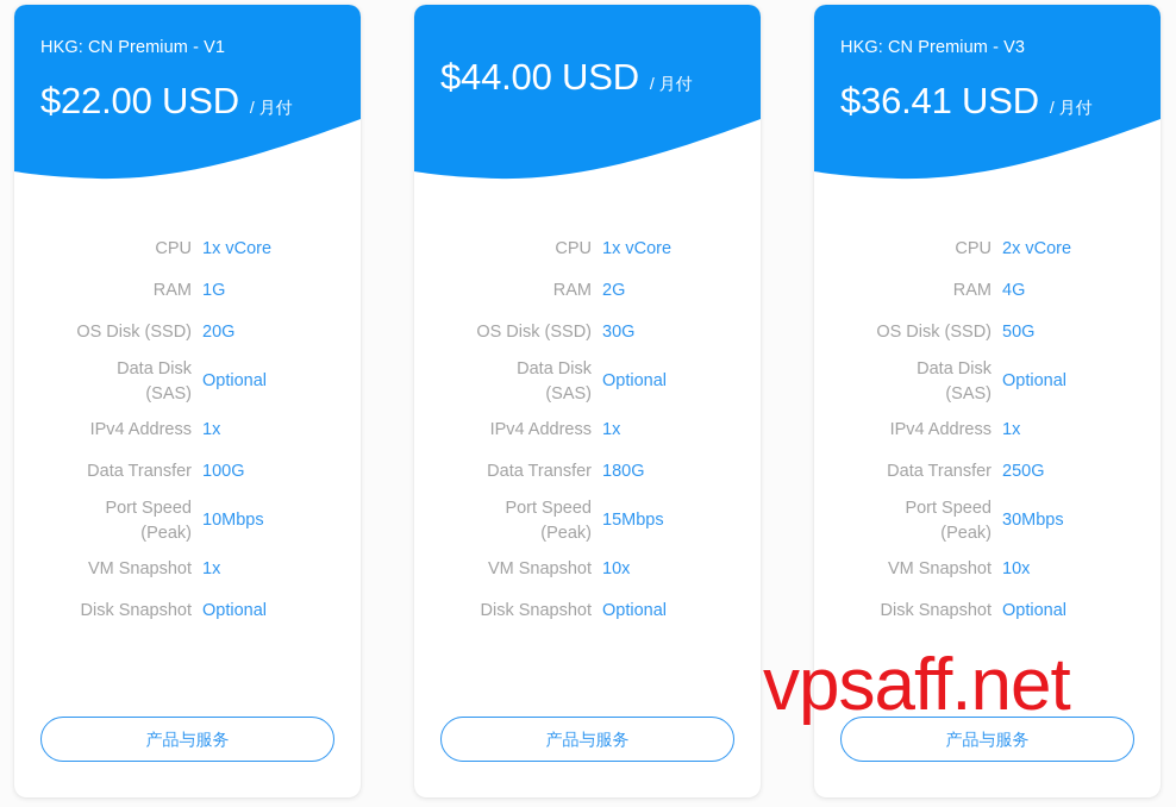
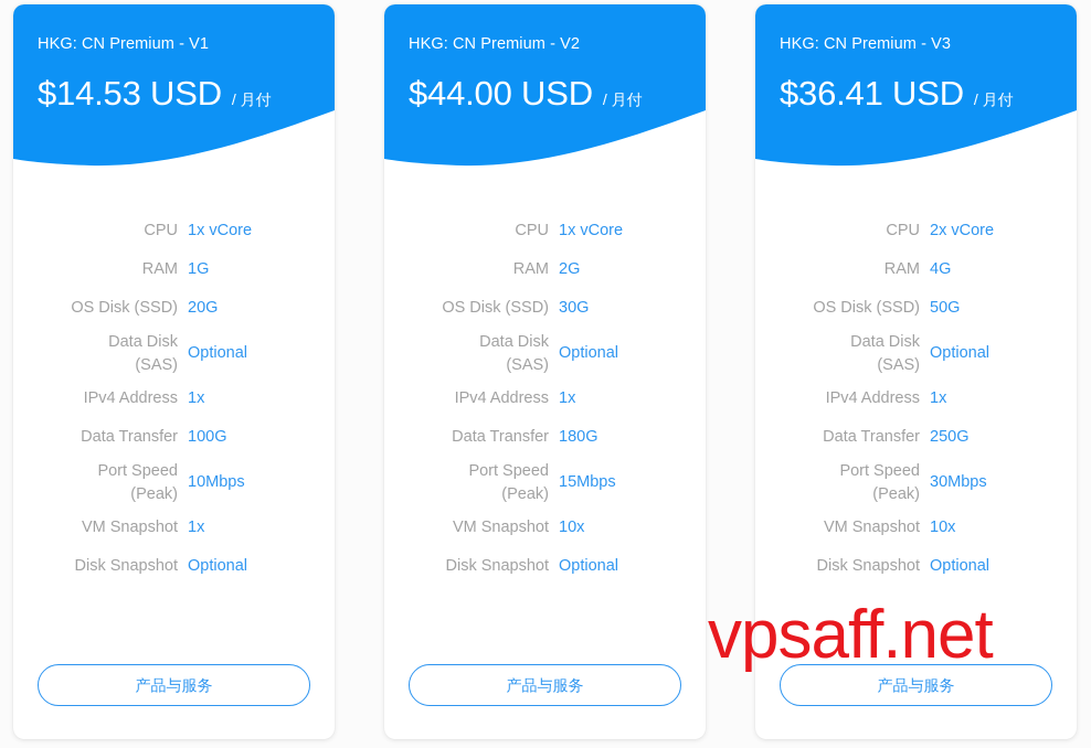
  HKG: CN Premium - V1
- $22.00 USD
+ $14.53 USD
  / 月付
  CPU
  1x vCore
  RAM
  1G
  OS Disk (SSD)
  20G
  Data Disk
  (SAS)
  Optional
  IPv4 Address
  1x
  Data Transfer
  100G
  Port Speed
  (Peak)
  10Mbps
  VM Snapshot
  1x
  Disk Snapshot
  Optional
  产品与服务
+ HKG: CN Premium - V2
  $44.00 USD
  / 月付
  CPU
  1x vCore
  RAM
  2G
  OS Disk (SSD)
  30G
  Data Disk
  (SAS)
  Optional
  IPv4 Address
  1x
  Data Transfer
  180G
  Port Speed
  (Peak)
  15Mbps
  VM Snapshot
  10x
  Disk Snapshot
  Optional
  产品与服务
  HKG: CN Premium - V3
  $36.41 USD
  / 月付
  CPU
  2x vCore
  RAM
  4G
  OS Disk (SSD)
  50G
  Data Disk
  (SAS)
  Optional
  IPv4 Address
  1x
  Data Transfer
  250G
  Port Speed
  (Peak)
  30Mbps
  VM Snapshot
  10x
  Disk Snapshot
  Optional
  产品与服务
  vpsaff.net
